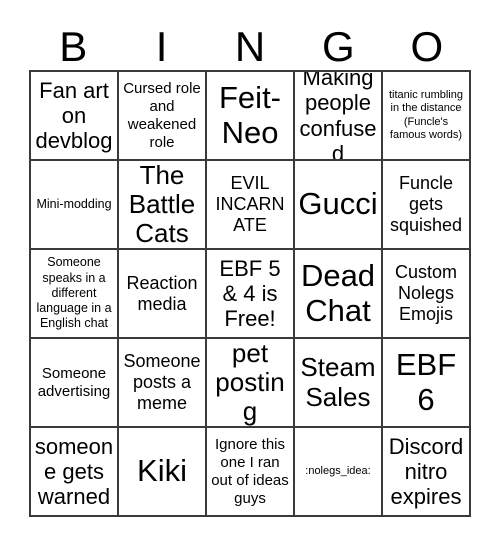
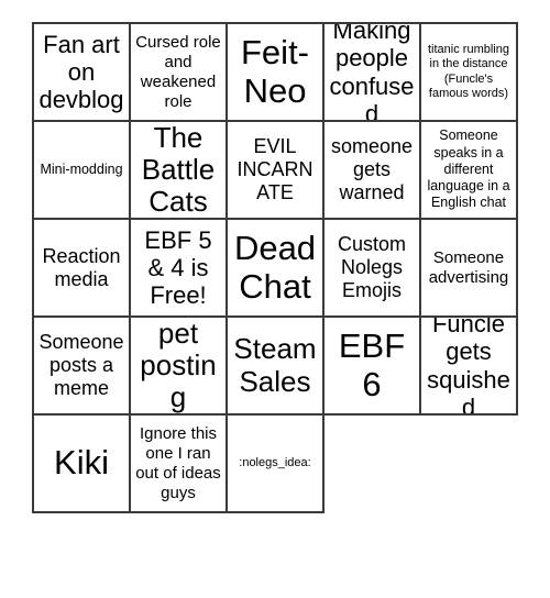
- B
- I
- N
- G
- O
  Fan art on devblog
  Cursed role and weakened role
  Feit-Neo
  Making people confused
  titanic rumbling in the distance (Funcle's famous words)
  Mini-modding
  The Battle Cats
  EVIL INCARNATE
- Gucci
- Funcle gets squished
+ someone gets warned
  Someone speaks in a different language in a English chat
  Reaction media
  EBF 5 & 4 is Free!
  Dead Chat
  Custom Nolegs Emojis
  Someone advertising
  Someone posts a meme
  pet posting
  Steam Sales
  EBF 6
- someone gets warned
+ Funcle gets squished
  Kiki
  Ignore this one I ran out of ideas guys
  :nolegs_idea:
- Discord nitro expires
